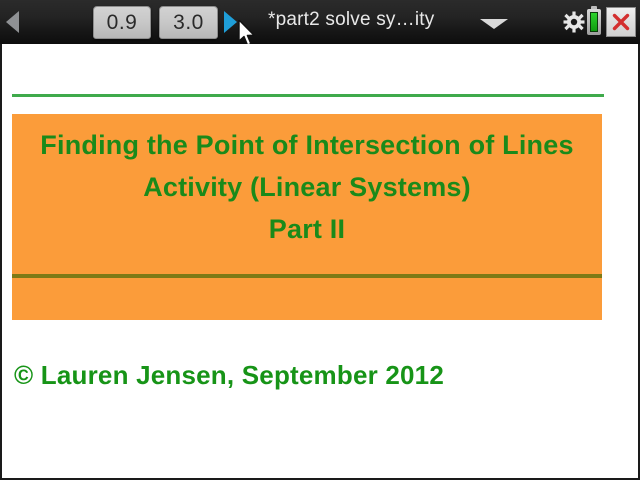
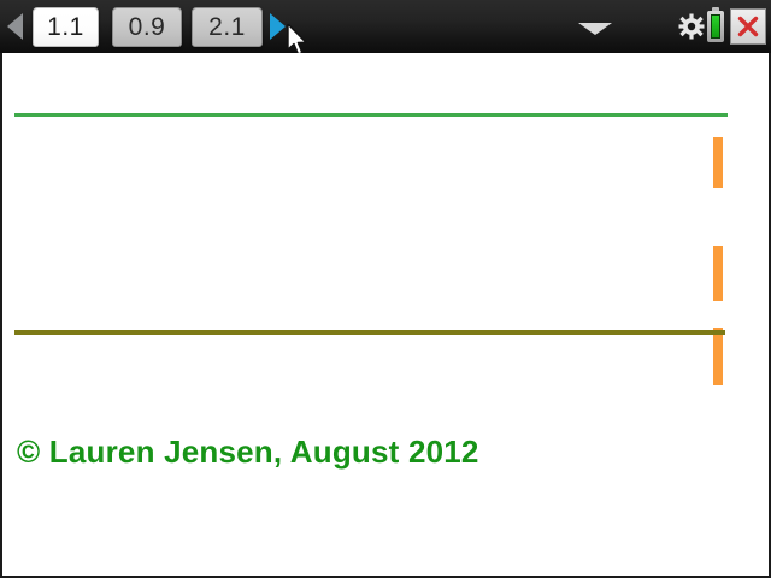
+ 1.1
  0.9
- 3.0
+ 2.1
- *part2 solve sy…ity
- Finding the Point of Intersection of Lines
- Activity (Linear Systems)
- Part II
- © Lauren Jensen, September 2012
+ © Lauren Jensen, August 2012
